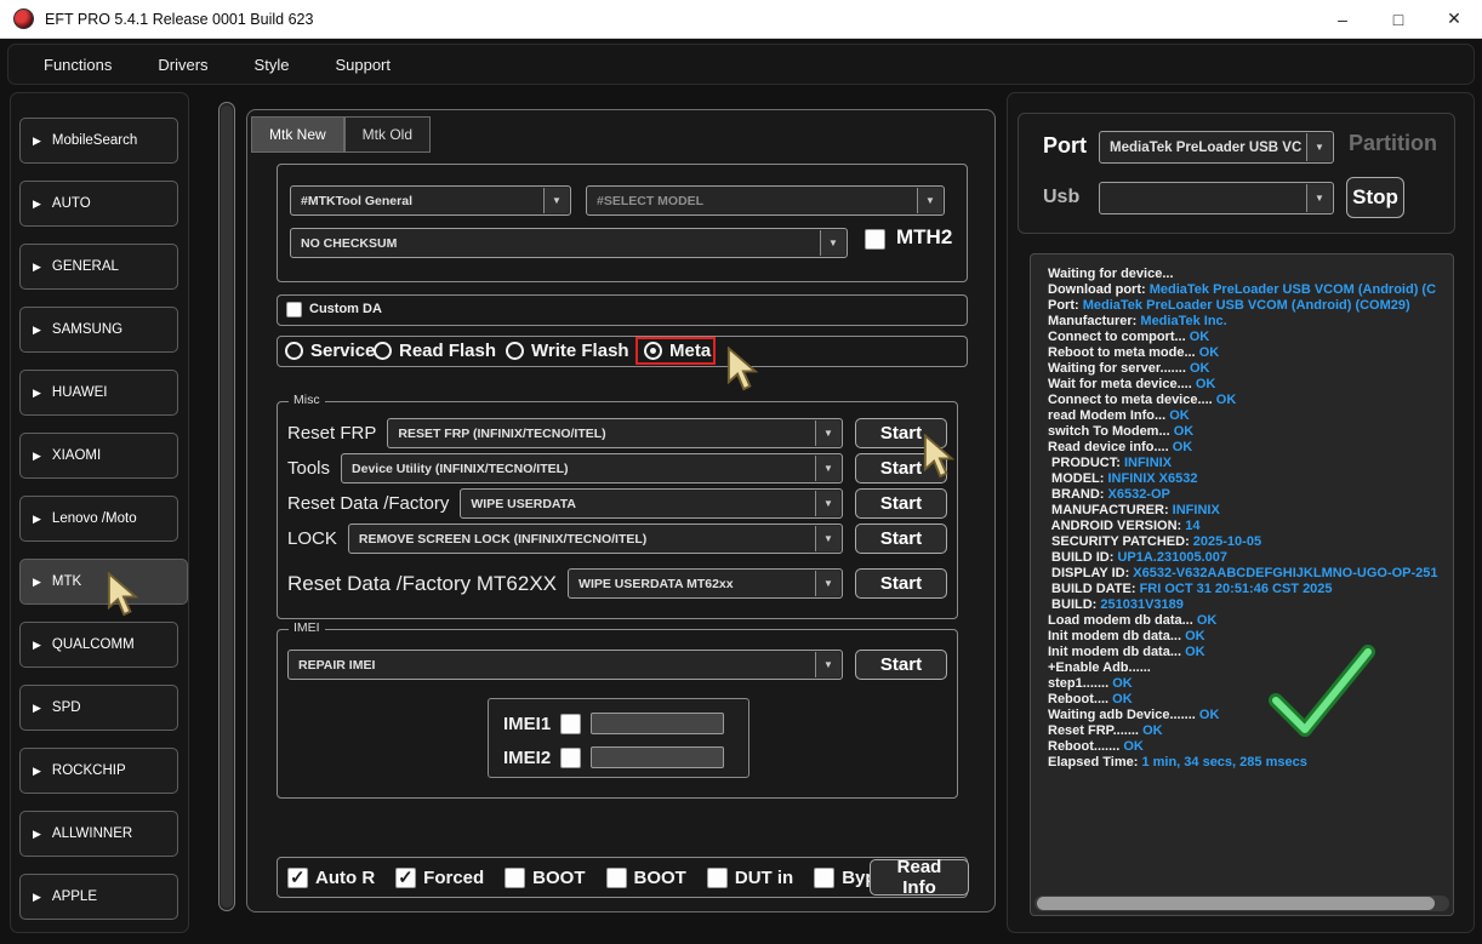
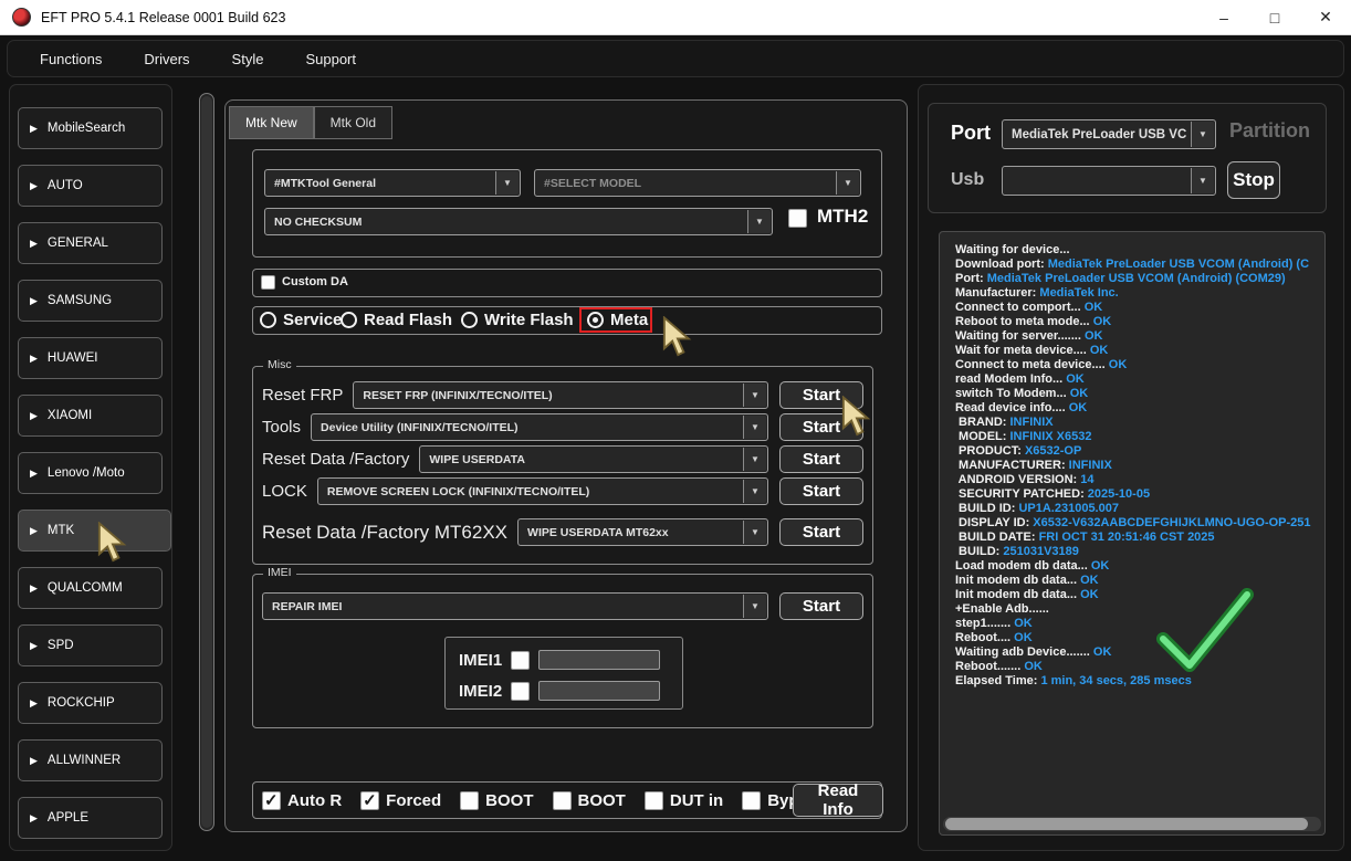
  EFT PRO 5.4.1 Release 0001 Build 623
  –
  □
  ✕
  Functions
  Drivers
  Style
  Support
  ▶
  MobileSearch
  ▶
  AUTO
  ▶
  GENERAL
  ▶
  SAMSUNG
  ▶
  HUAWEI
  ▶
  XIAOMI
  ▶
  Lenovo /Moto
  ▶
  MTK
  ▶
  QUALCOMM
  ▶
  SPD
  ▶
  ROCKCHIP
  ▶
  ALLWINNER
  ▶
  APPLE
  Mtk New
  Mtk Old
  #MTKTool General
  ▼
  #SELECT MODEL
  ▼
  NO CHECKSUM
  ▼
  MTH2
  Custom DA
  Service
  Read Flash
  Write Flash
  Meta
  Misc
  Reset FRP
  RESET FRP (INFINIX/TECNO/ITEL)
  ▼
  Start
  Tools
  Device Utility (INFINIX/TECNO/ITEL)
  ▼
  Start
  Reset Data /Factory
  WIPE USERDATA
  ▼
  Start
  LOCK
  REMOVE SCREEN LOCK (INFINIX/TECNO/ITEL)
  ▼
  Start
  Reset Data /Factory MT62XX
  WIPE USERDATA MT62xx
  ▼
  Start
  IMEI
  REPAIR IMEI
  ▼
  Start
  IMEI1
  IMEI2
  Auto R
  Forced
  BOOT
  BOOT
  DUT in
  Read Info
  Port
  MediaTek PreLoader USB VC
  ▼
  Partition
  Usb
  ▼
  Stop
  Waiting for device...
  Download port: MediaTek PreLoader USB VCOM (Android) (C
  Port: MediaTek PreLoader USB VCOM (Android) (COM29)
  Manufacturer: MediaTek Inc.
  Connect to comport... OK
  Reboot to meta mode... OK
  Waiting for server....... OK
  Wait for meta device.... OK
  Connect to meta device.... OK
  read Modem Info... OK
  switch To Modem... OK
  Read device info.... OK
- PRODUCT: INFINIX
+ BRAND: INFINIX
  MODEL: INFINIX X6532
- BRAND: X6532-OP
+ PRODUCT: X6532-OP
  MANUFACTURER: INFINIX
  ANDROID VERSION: 14
  SECURITY PATCHED: 2025-10-05
  BUILD ID: UP1A.231005.007
  DISPLAY ID: X6532-V632AABCDEFGHIJKLMNO-UGO-OP-251
  BUILD DATE: FRI OCT 31 20:51:46 CST 2025
  BUILD: 251031V3189
  Load modem db data... OK
  Init modem db data... OK
  Init modem db data... OK
  +Enable Adb......
  step1....... OK
  Reboot.... OK
  Waiting adb Device....... OK
- Reset FRP....... OK
  Reboot....... OK
  Elapsed Time: 1 min, 34 secs, 285 msecs
